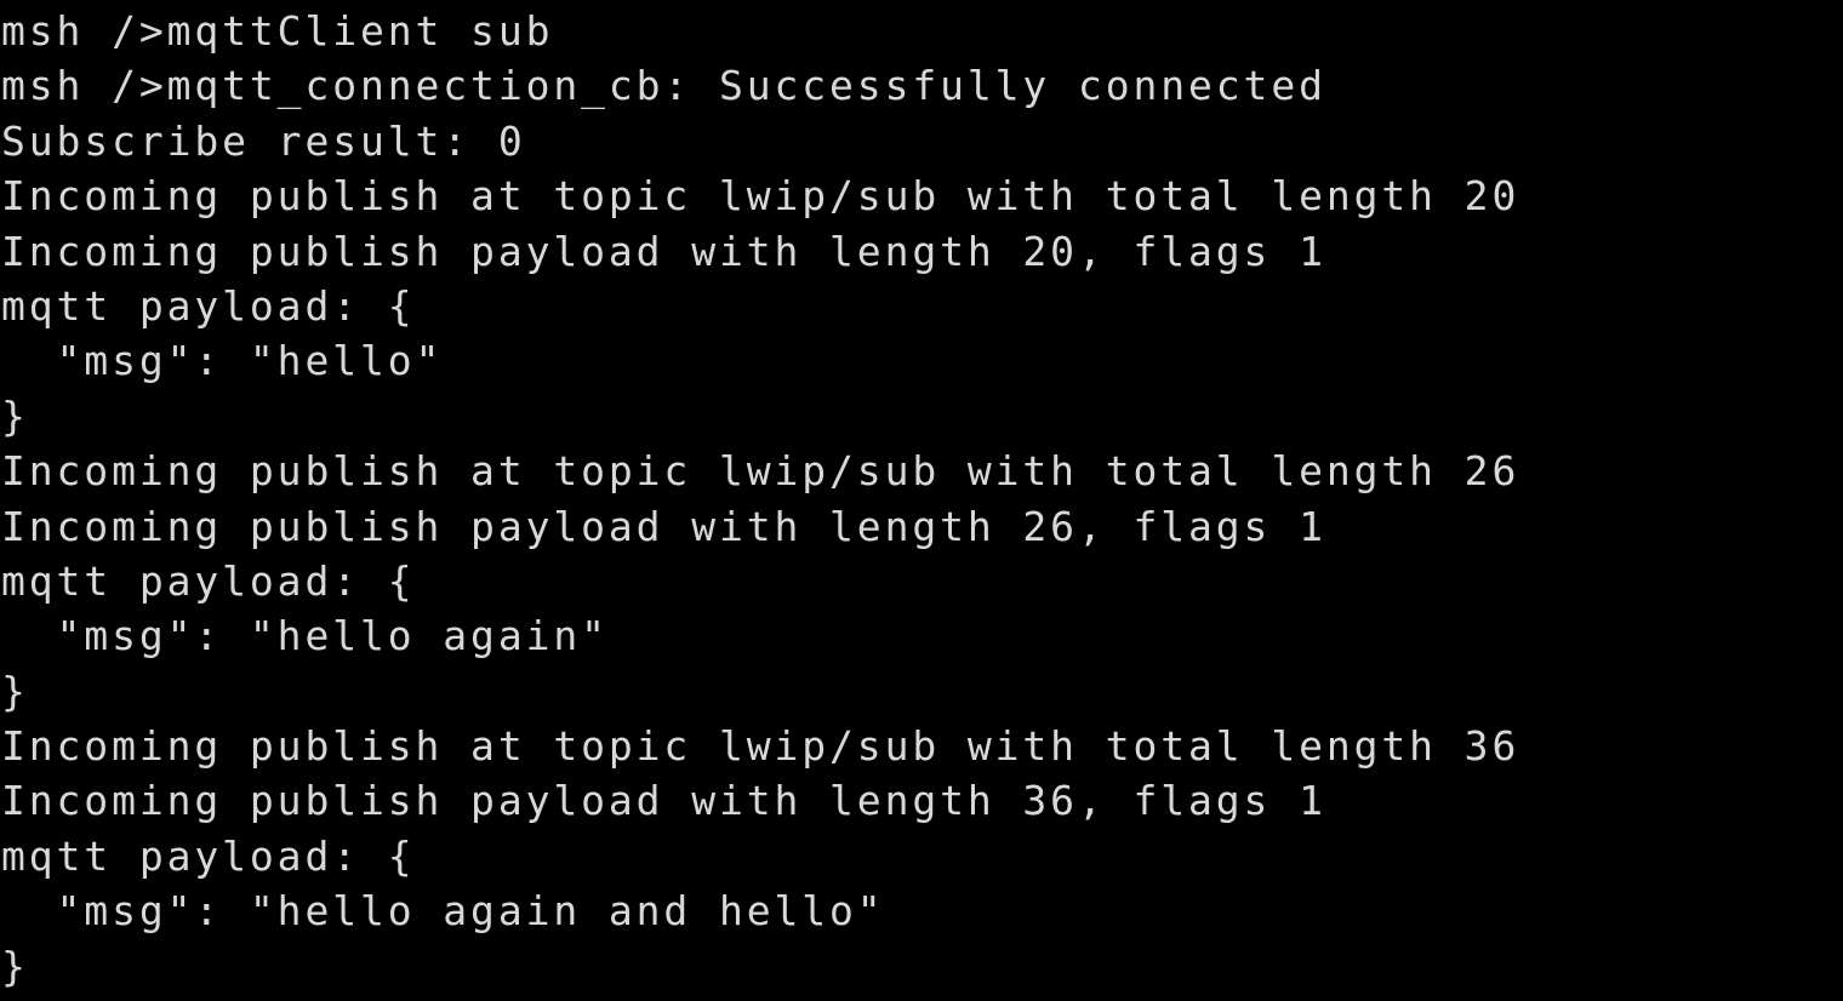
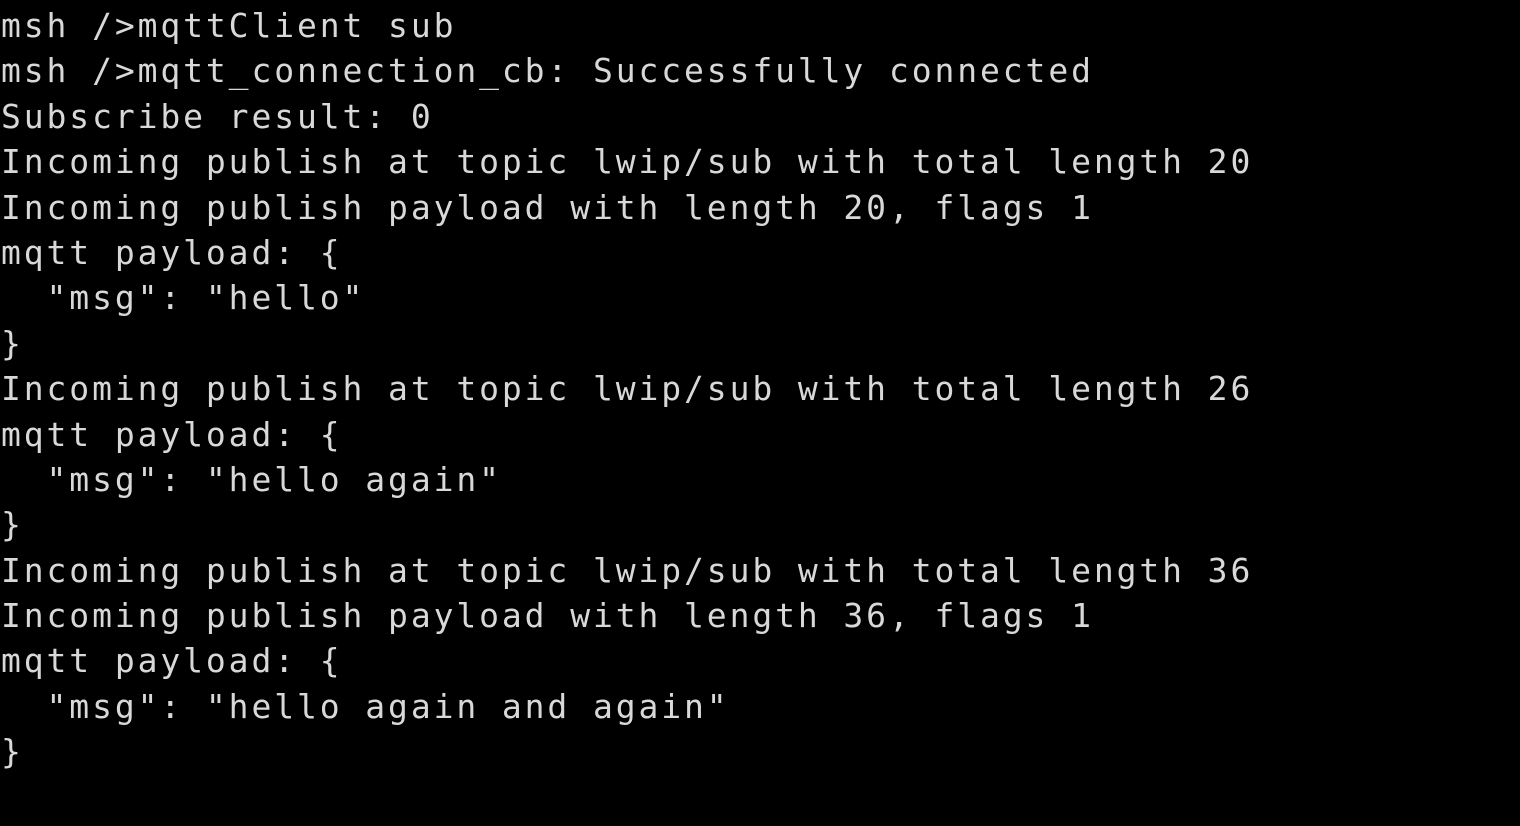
  msh />mqttClient sub
  msh />mqtt_connection_cb: Successfully connected
  Subscribe result: 0
  Incoming publish at topic lwip/sub with total length 20
  Incoming publish payload with length 20, flags 1
  mqtt payload: {
  "msg": "hello"
  }
  Incoming publish at topic lwip/sub with total length 26
- Incoming publish payload with length 26, flags 1
  mqtt payload: {
  "msg": "hello again"
  }
  Incoming publish at topic lwip/sub with total length 36
  Incoming publish payload with length 36, flags 1
  mqtt payload: {
- "msg": "hello again and hello"
+ "msg": "hello again and again"
  }
